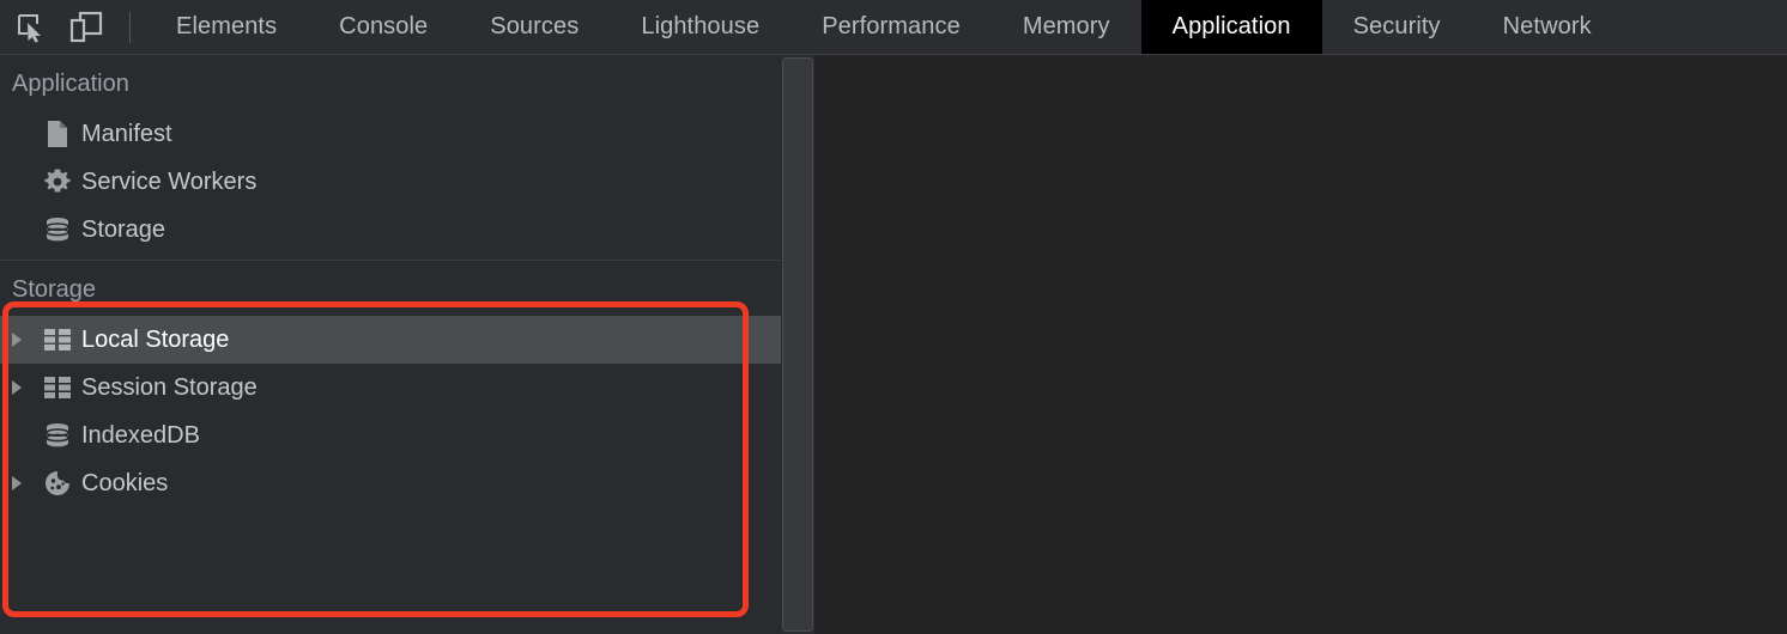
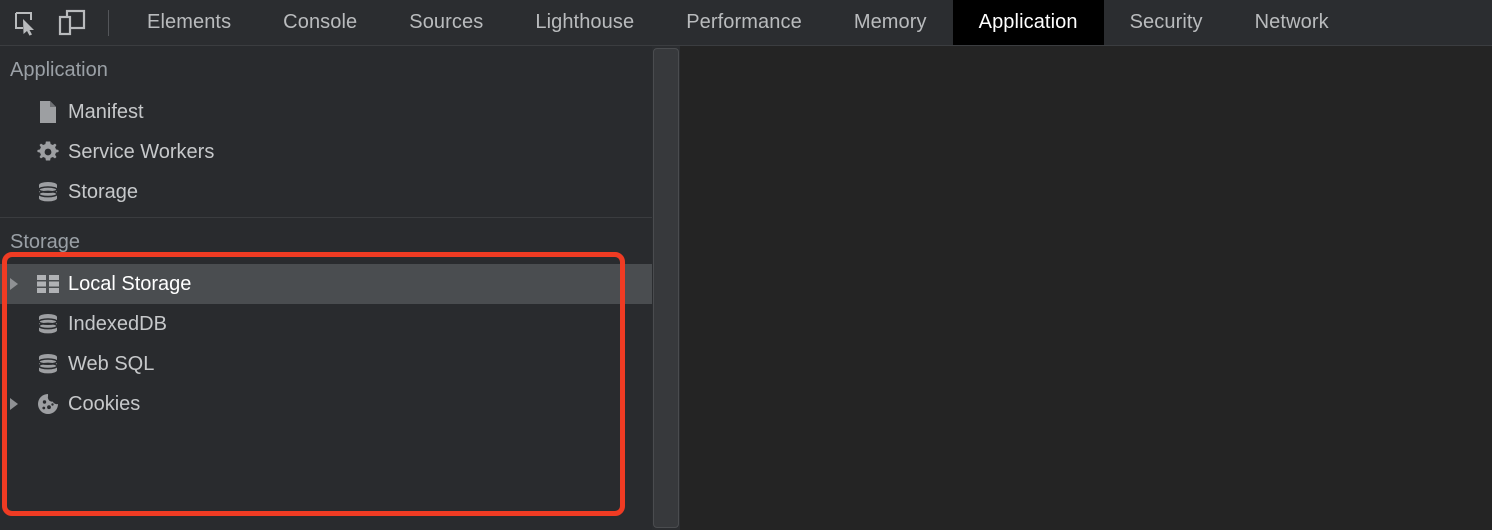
  Elements
  Console
  Sources
  Lighthouse
  Performance
  Memory
  Application
  Security
  Network
  Application
  Manifest
  Service Workers
  Storage
  Storage
  Local Storage
- Session Storage
  IndexedDB
+ Web SQL
  Cookies
